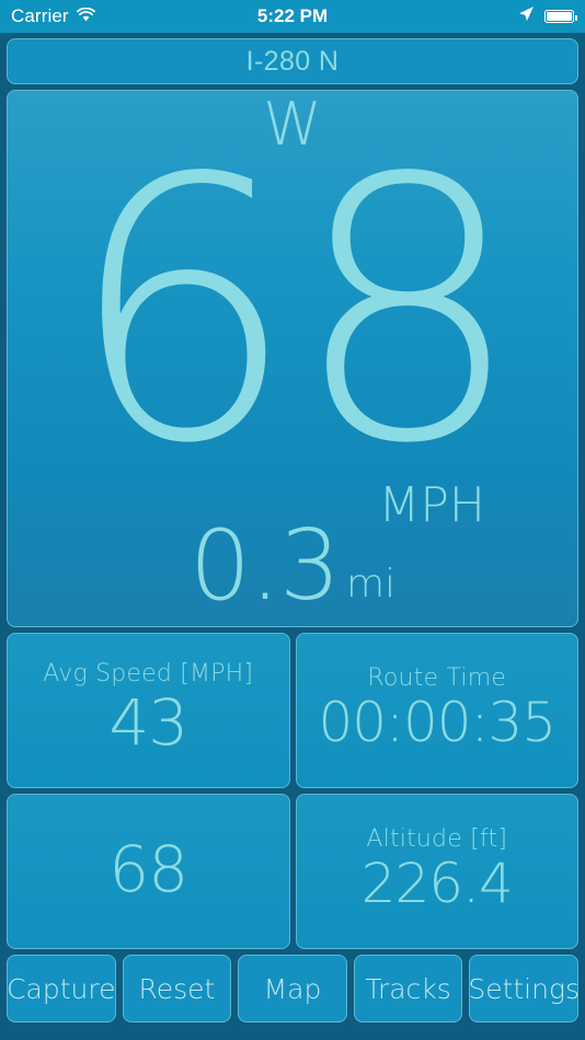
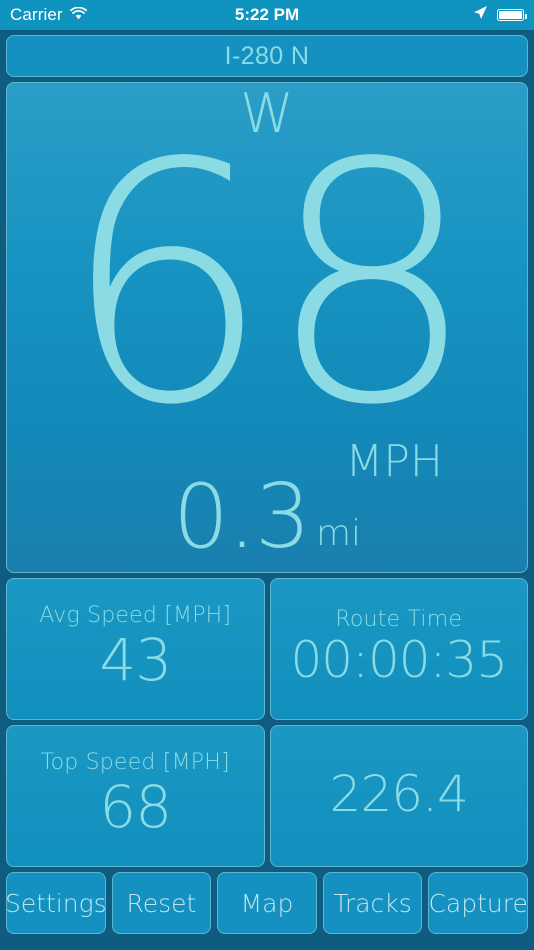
  Carrier
  5:22 PM
  I-280 N
  W
  68
  MPH
  0.3
  mi
  Avg Speed [MPH]
  43
  Route Time
  00:00:35
+ Top Speed [MPH]
  68
- Altitude [ft]
  226.4
- Capture
+ Settings
  Reset
  Map
  Tracks
- Settings
+ Capture
